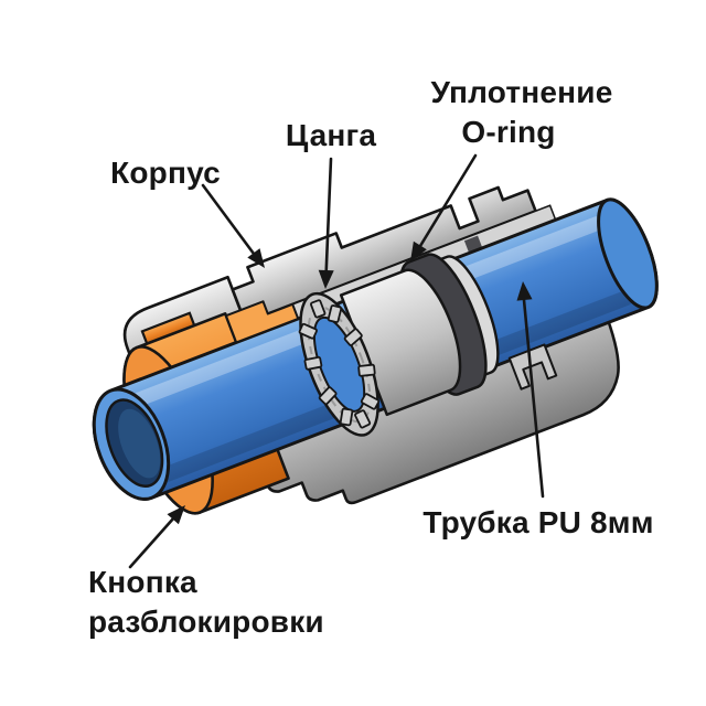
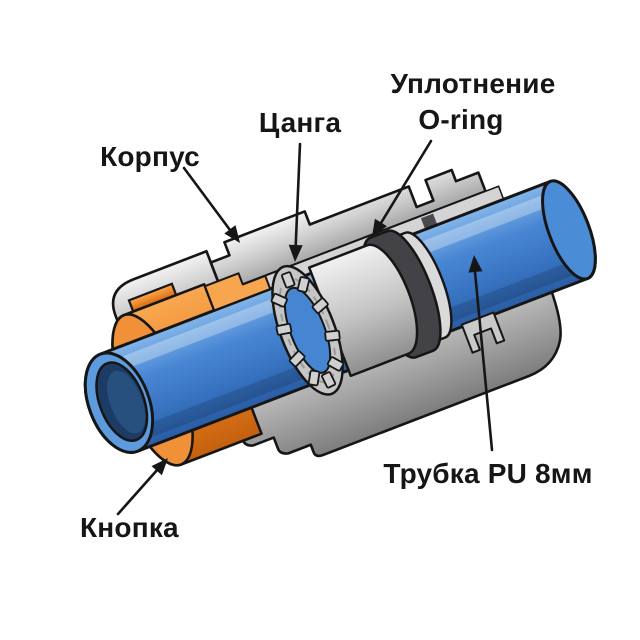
  Корпус
  Цанга
  Уплотнение
  O-ring
  Трубка PU 8мм
  Кнопка
- разблокировки
